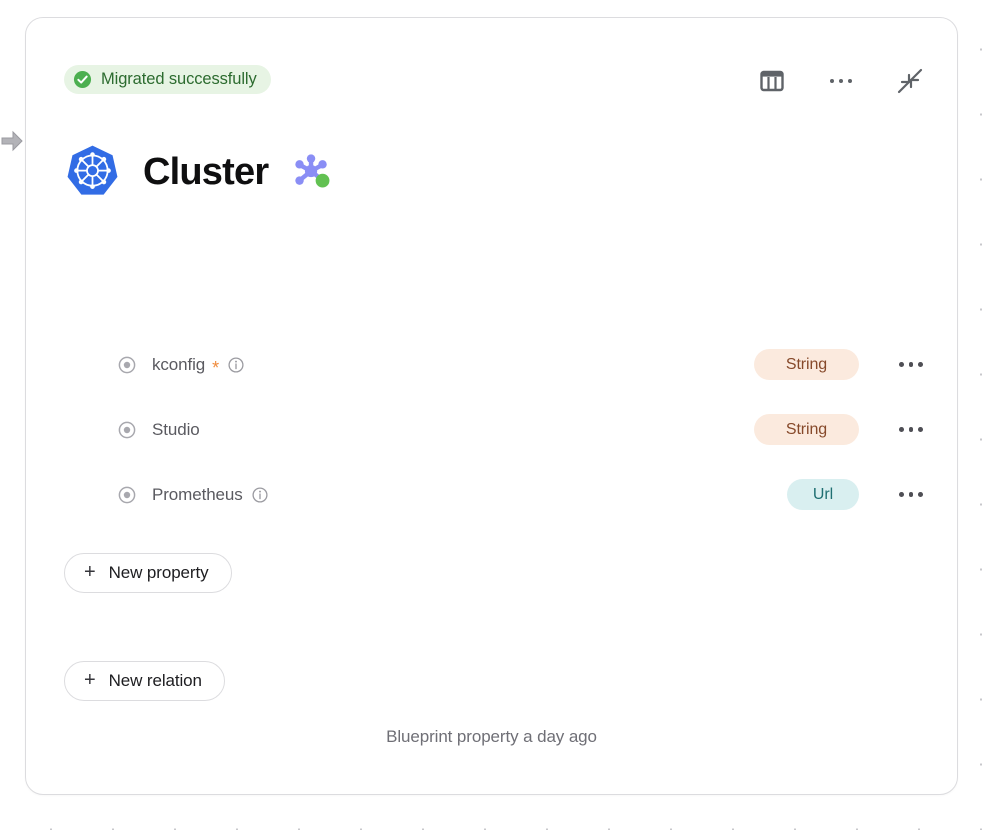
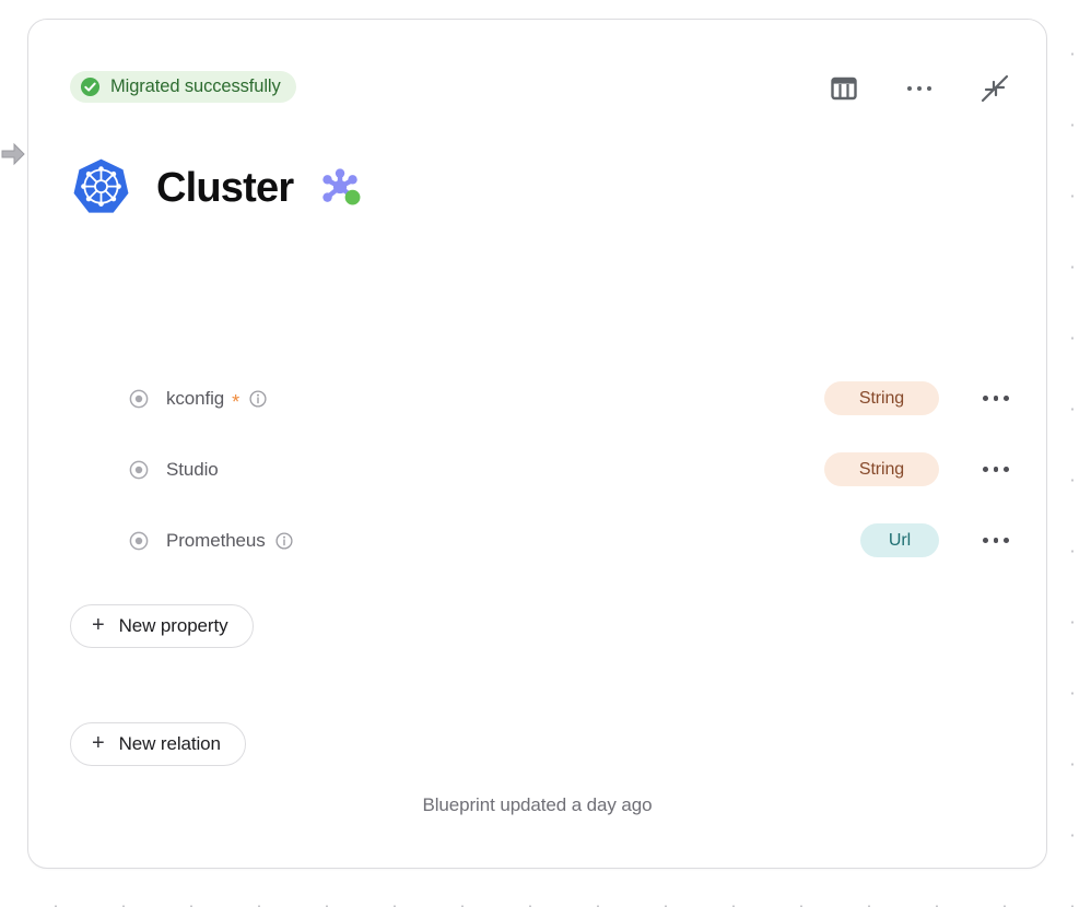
  Migrated successfully
  Cluster
  kconfig
  *
  String
  Studio
  String
  Prometheus
  Url
  +
  New property
  +
  New relation
- Blueprint property a day ago
+ Blueprint updated a day ago
